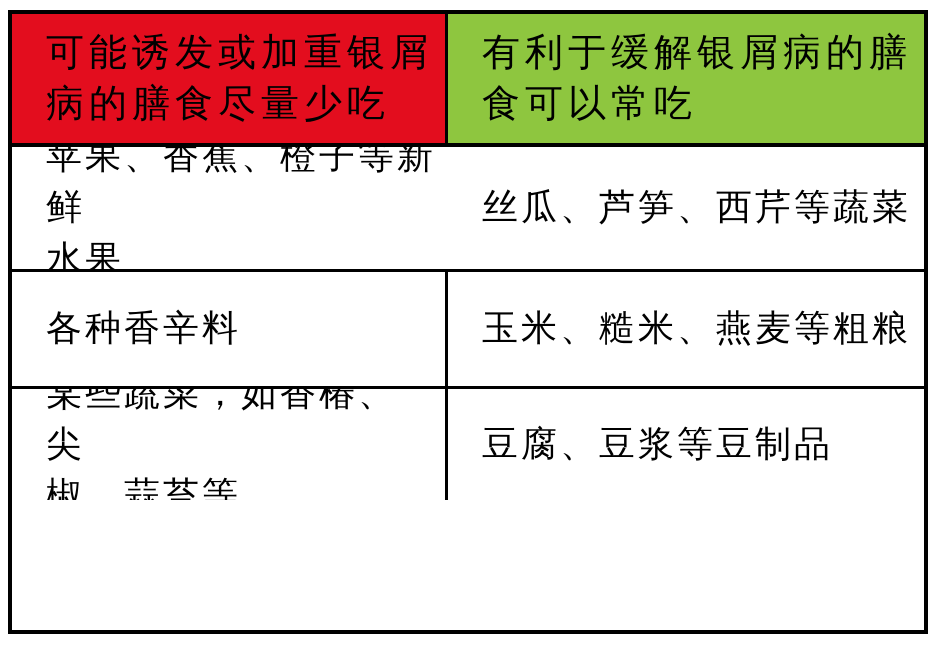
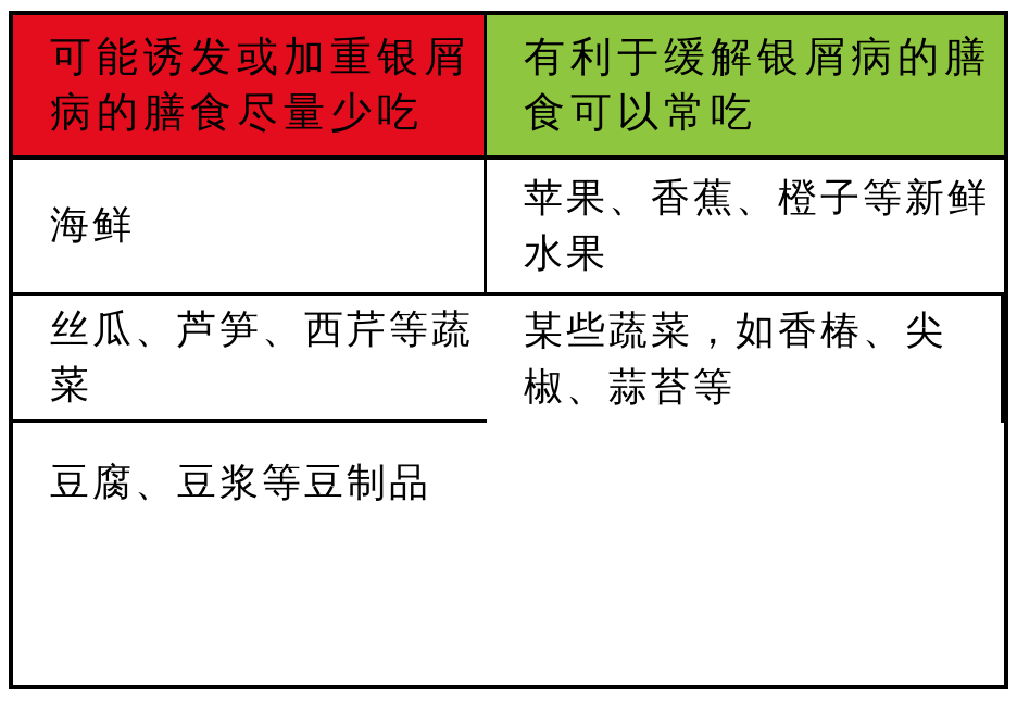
  可能诱发或加重银屑
  病的膳食尽量少吃
  有利于缓解银屑病的膳
  食可以常吃
+ 海鲜
  苹果、香蕉、橙子等新鲜
  水果
  丝瓜、芦笋、西芹等蔬菜
- 各种香辛料
- 玉米、糙米、燕麦等粗粮
  某些蔬菜，如香椿、尖
  椒、蒜苔等
  豆腐、豆浆等豆制品
